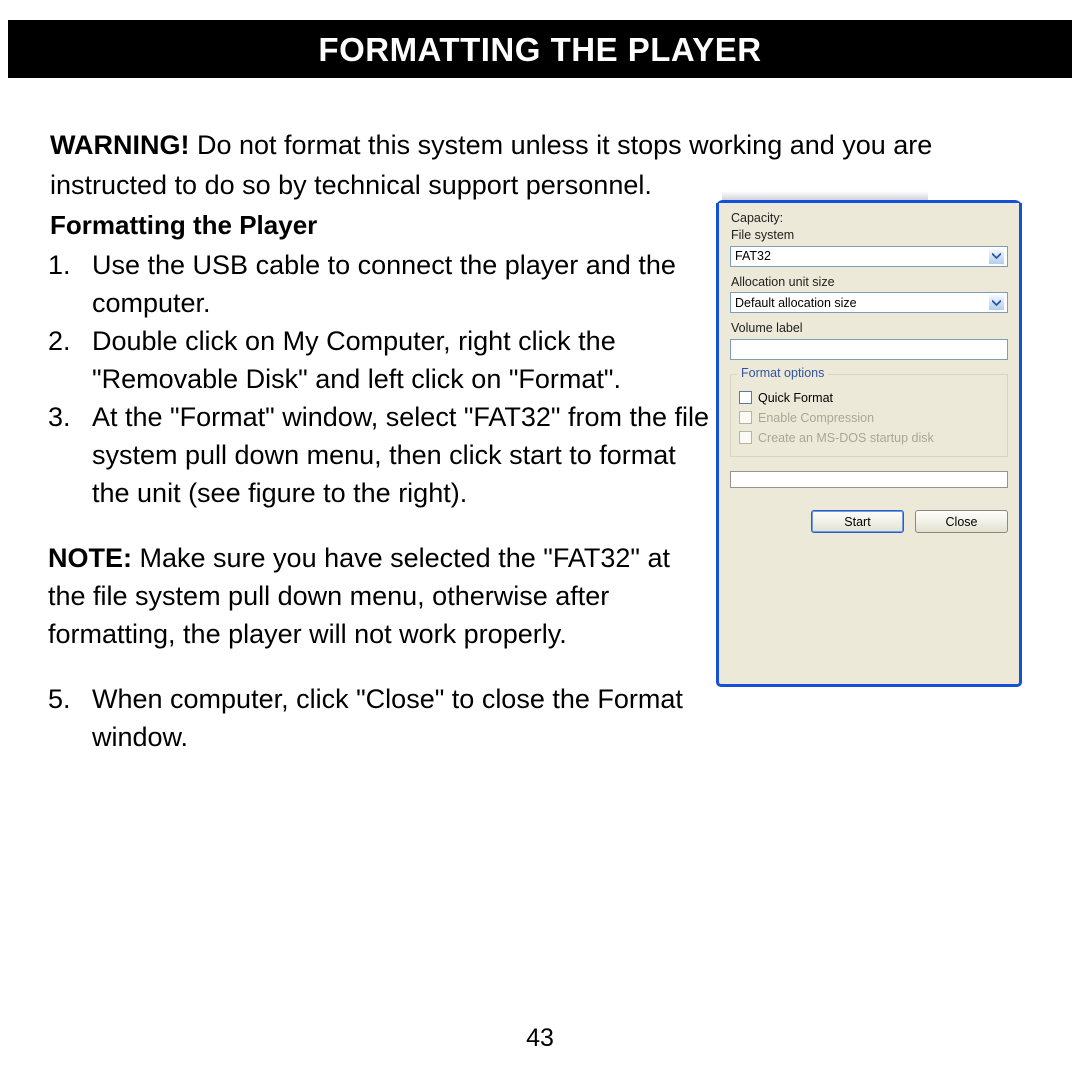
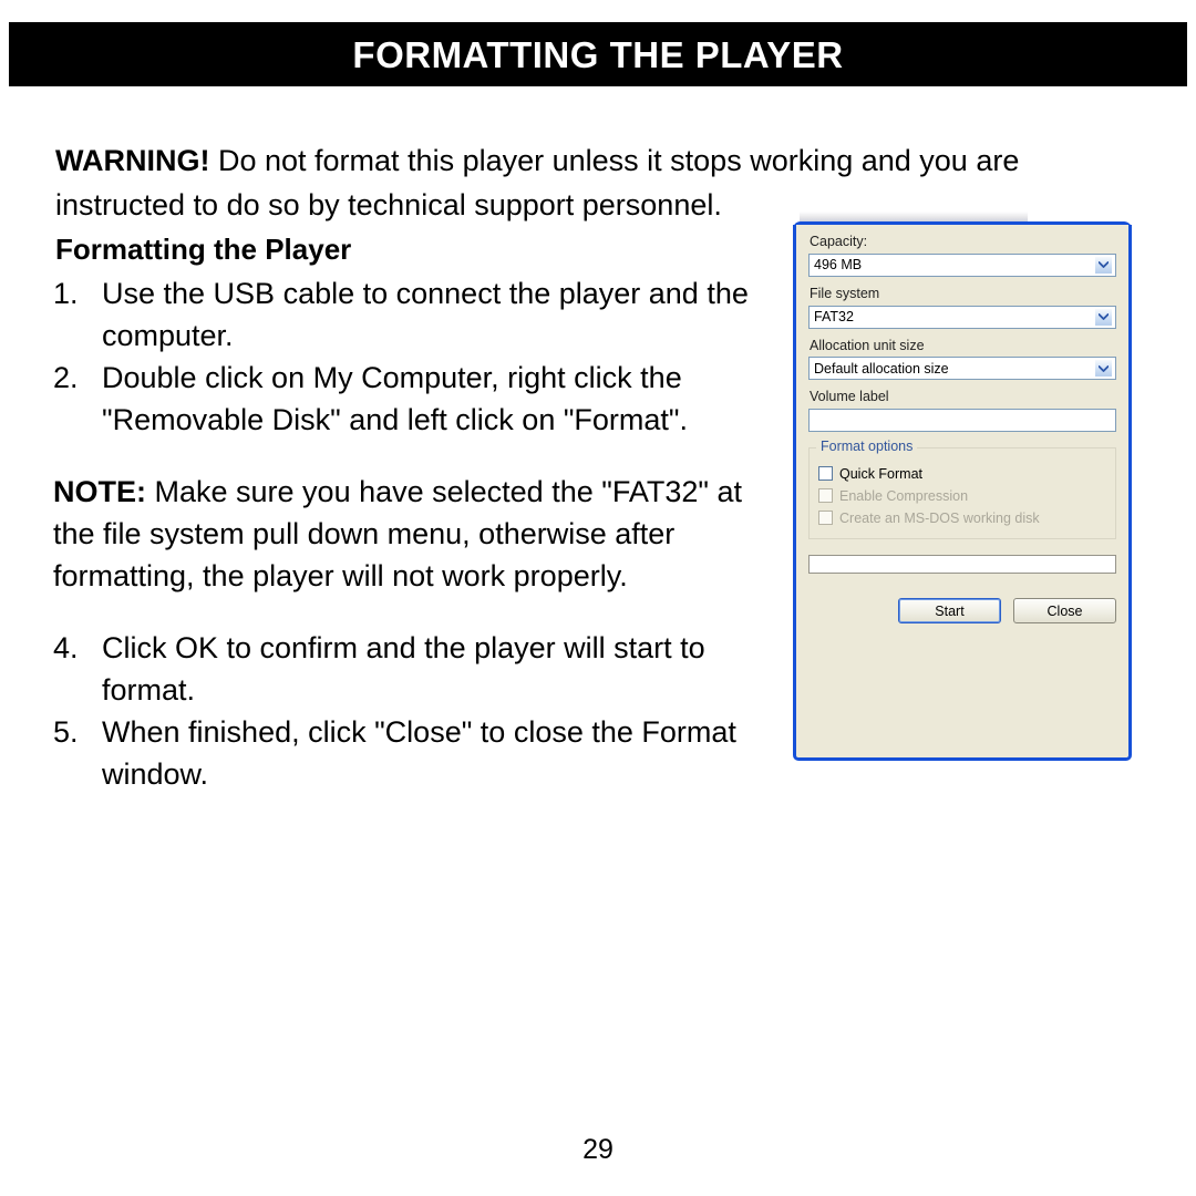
  FORMATTING THE PLAYER
- WARNING! Do not format this system unless it stops working and you are instructed to do so by technical support personnel.
+ WARNING! Do not format this player unless it stops working and you are instructed to do so by technical support personnel.
  Formatting the Player
  1.
  Use the USB cable to connect the player and the computer.
  2.
  Double click on My Computer, right click the "Removable Disk" and left click on "Format".
- 3.
- At the "Format" window, select "FAT32" from the file system pull down menu, then click start to format the unit (see figure to the right).
  NOTE: Make sure you have selected the "FAT32" at the file system pull down menu, otherwise after formatting, the player will not work properly.
+ 4.
+ Click OK to confirm and the player will start to format.
  5.
- When computer, click "Close" to close the Format window.
+ When finished, click "Close" to close the Format window.
  Capacity:
+ 496 MB
  File system
  FAT32
  Allocation unit size
  Default allocation size
  Volume label
  Format options
  Quick Format
  Enable Compression
- Create an MS-DOS startup disk
+ Create an MS-DOS working disk
  Start
  Close
- 43
+ 29
